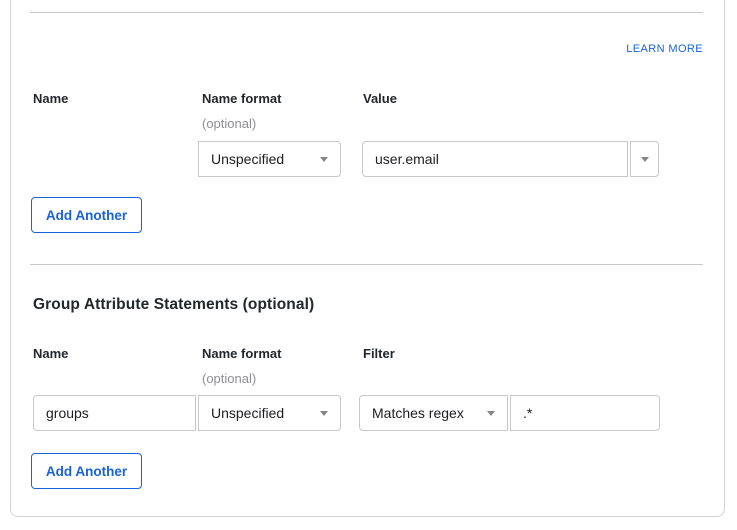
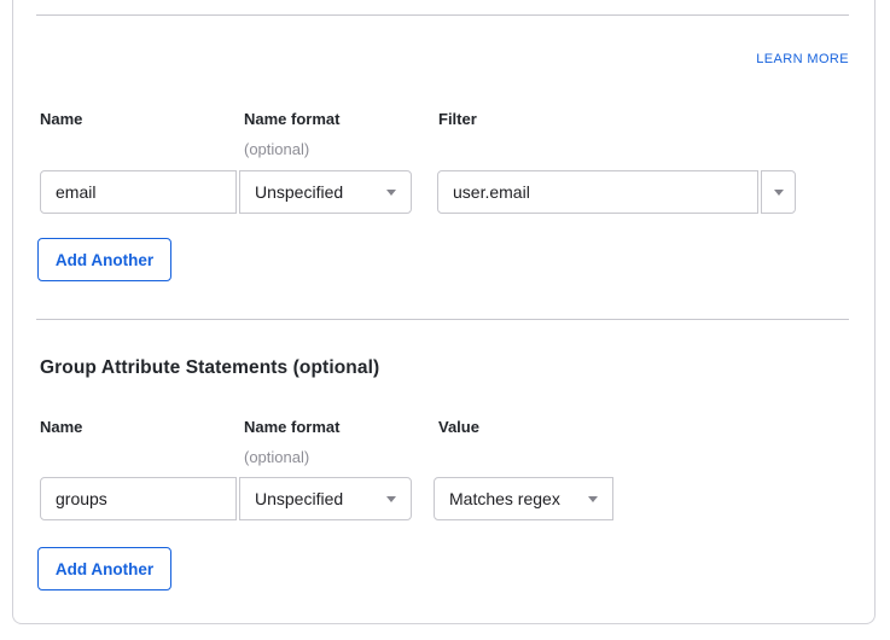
  LEARN MORE
  Name
  Name format
  (optional)
- Value
+ Filter
+ email
  Unspecified
  user.email
  Add Another
  Group Attribute Statements (optional)
  Name
  Name format
  (optional)
- Filter
+ Value
  groups
  Unspecified
  Matches regex
- .*
  Add Another
